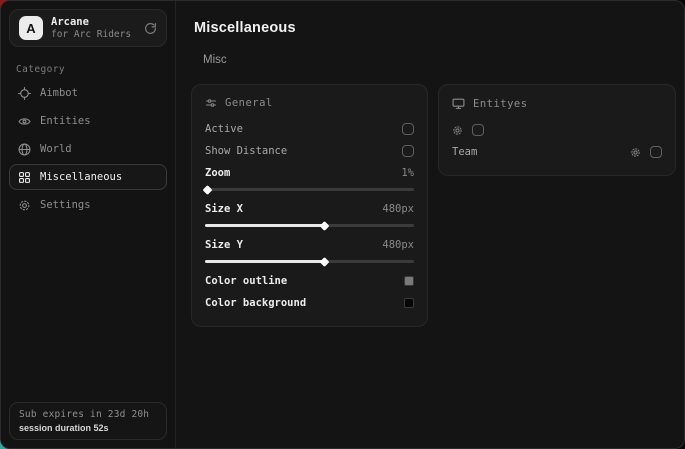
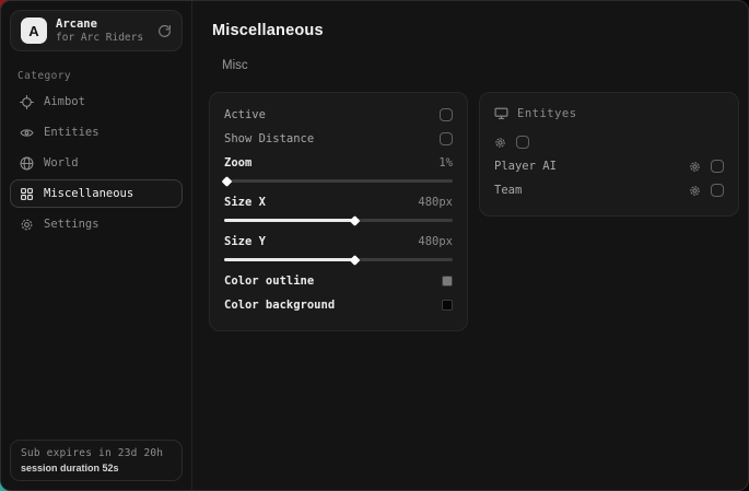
  A
  Arcane
  for Arc Riders
  Category
  Aimbot
  Entities
  World
  Miscellaneous
  Settings
  Sub expires in 23d 20h
  session duration 52s
  Miscellaneous
  Misc
- General
  Active
  Show Distance
  Zoom
  1%
  Size X
  480px
  Size Y
  480px
  Color outline
  Color background
  Entityes
+ Player AI
  Team
